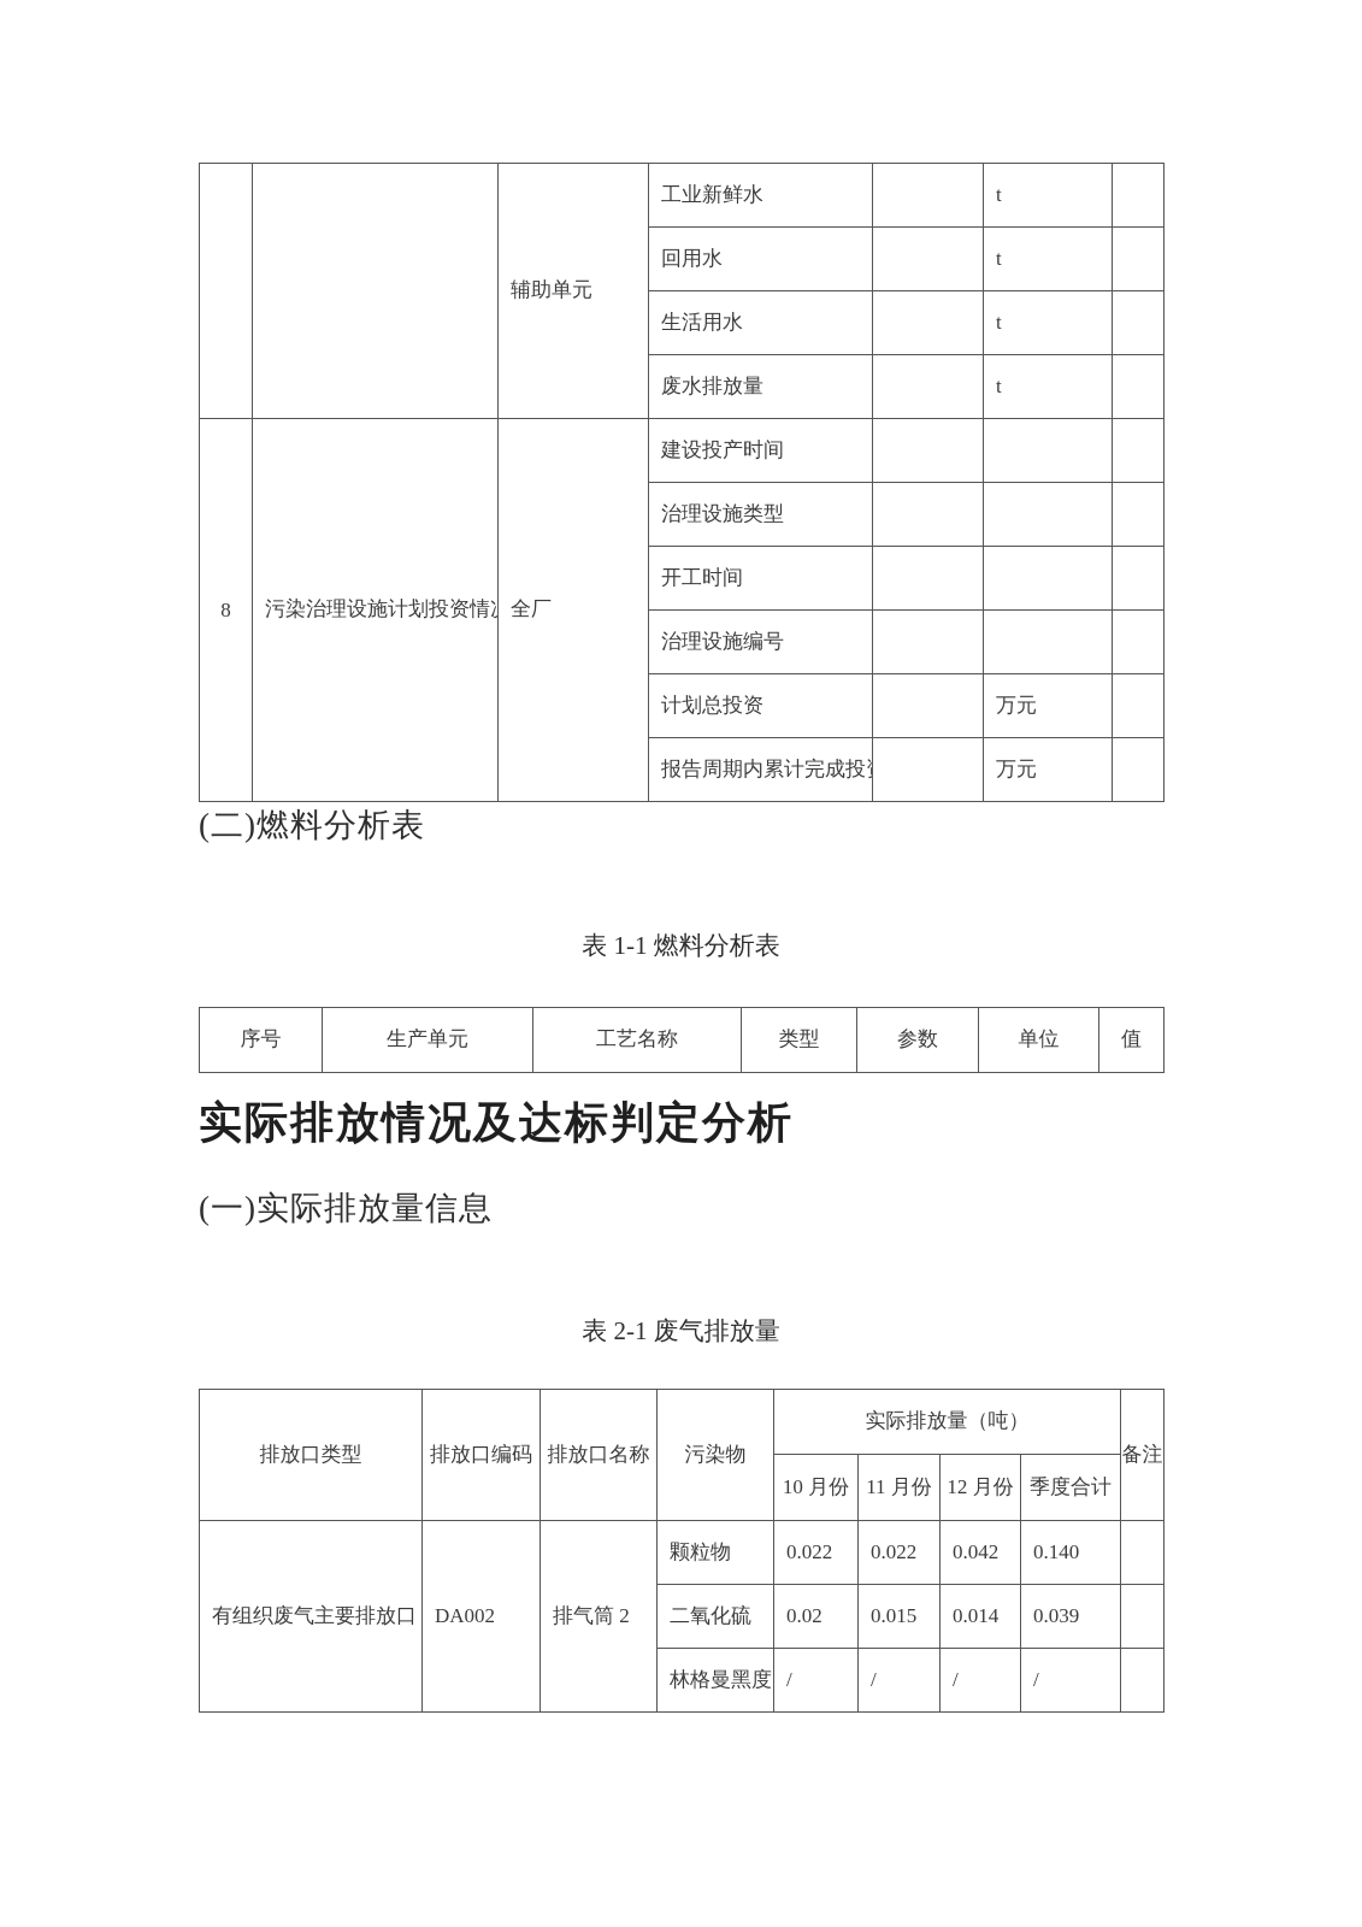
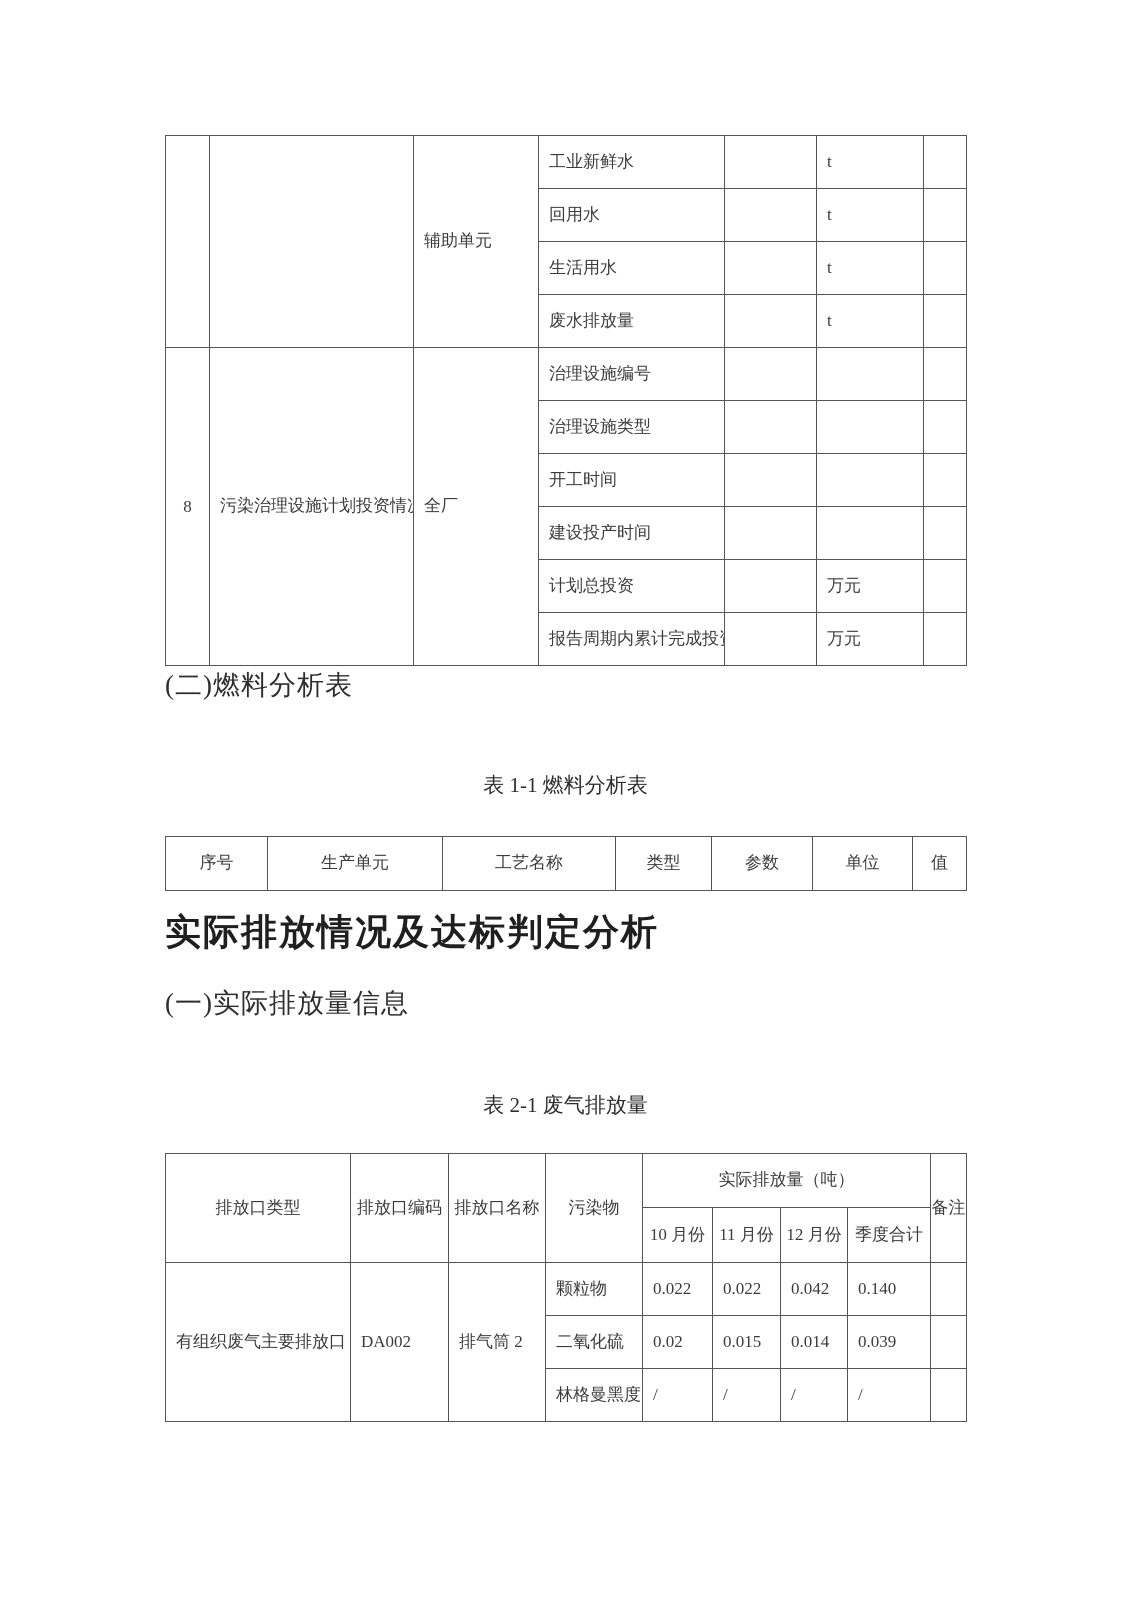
  		辅助单元	工业新鲜水		t
  回用水		t
  生活用水		t
  废水排放量		t
- 8	污染治理设施计划投资情	全厂	建设投产时间
+ 8	污染治理设施计划投资情	全厂	治理设施编号
  治理设施类型
  开工时间
- 治理设施编号
+ 建设投产时间
  计划总投资		万元
  报告周期内累计完成投		万元
  (二)燃料分析表
  表 1-1 燃料分析表
  序号	生产单元	工艺名称	类型	参数	单位	值
  实际排放情况及达标判定分析
  (一)实际排放量信息
  表 2-1 废气排放量
  排放口类型	排放口编码	排放口名称	污染物	实际排放量（吨）	备注
  10 月份	11 月份	12 月份	季度合计
  有组织废气主要排放口	DA002	排气筒 2	颗粒物	0.022	0.022	0.042	0.140
  二氧化硫	0.02	0.015	0.014	0.039
  林格曼黑度	/	/	/	/
